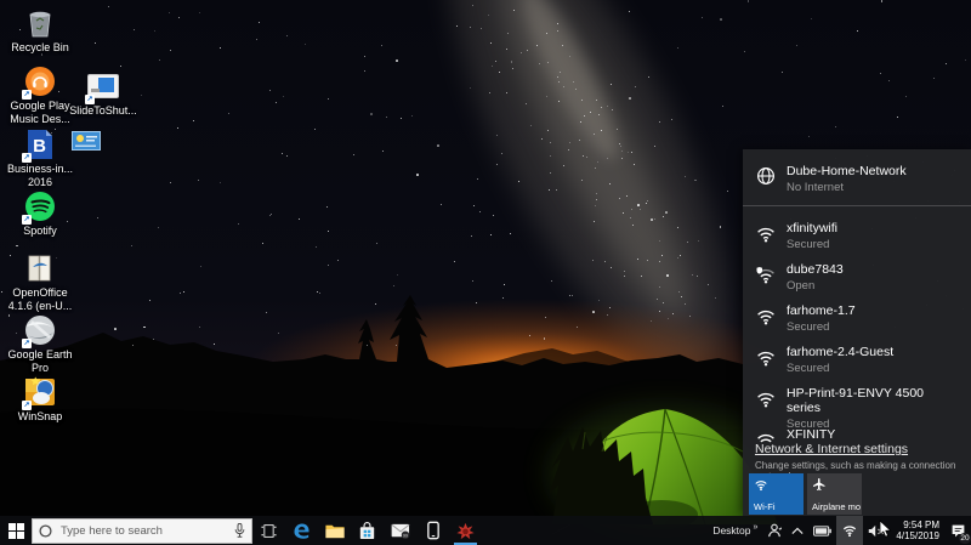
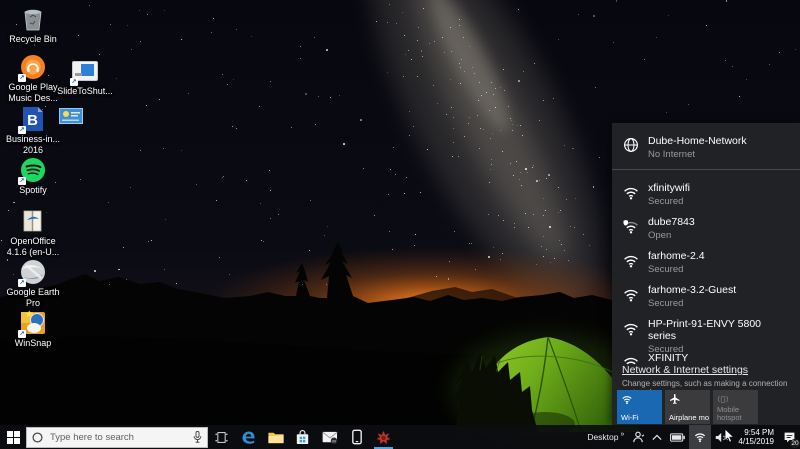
  Recycle Bin
  Google Play
  Music Des...
  SlideToShut...
  B
  Business-in...
  2016
  Spotify
  OpenOffice
  4.1.6 (en-U...
  Google Earth
  Pro
  WinSnap
  Dube-Home-Network
  No Internet
  xfinitywifi
  Secured
  dube7843
  Open
- farhome-1.7
+ farhome-2.4
  Secured
- farhome-2.4-Guest
+ farhome-3.2-Guest
  Secured
- HP-Print-91-ENVY 4500 series
+ HP-Print-91-ENVY 5800 series
  Secured
  XFINITY
  Network & Internet settings
  Change settings, such as making a connection
  Wi-Fi
  Airplane mo
+ Mobile hotspot
  Type here to search
  Desktop
  9:54 PM
  4/15/2019
